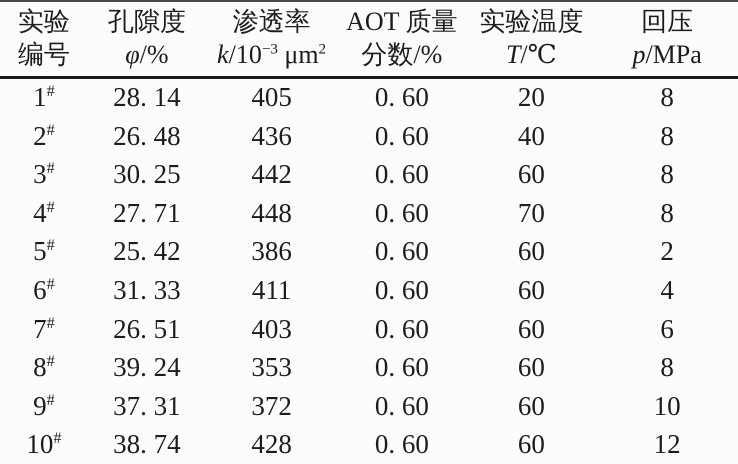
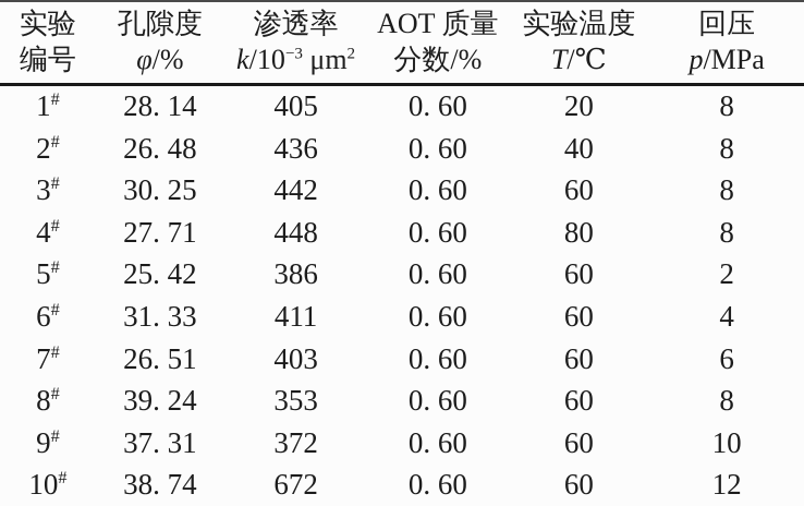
  实验编号	孔隙度φ/%	渗透率k/10−3 μm2	AOT 质量分数/%	实验温度T/℃	回压p/MPa
  1#	28. 14	405	0. 60	20	8
  2#	26. 48	436	0. 60	40	8
  3#	30. 25	442	0. 60	60	8
- 4#	27. 71	448	0. 60	70	8
+ 4#	27. 71	448	0. 60	80	8
  5#	25. 42	386	0. 60	60	2
  6#	31. 33	411	0. 60	60	4
  7#	26. 51	403	0. 60	60	6
  8#	39. 24	353	0. 60	60	8
  9#	37. 31	372	0. 60	60	10
- 10#	38. 74	428	0. 60	60	12
+ 10#	38. 74	672	0. 60	60	12
